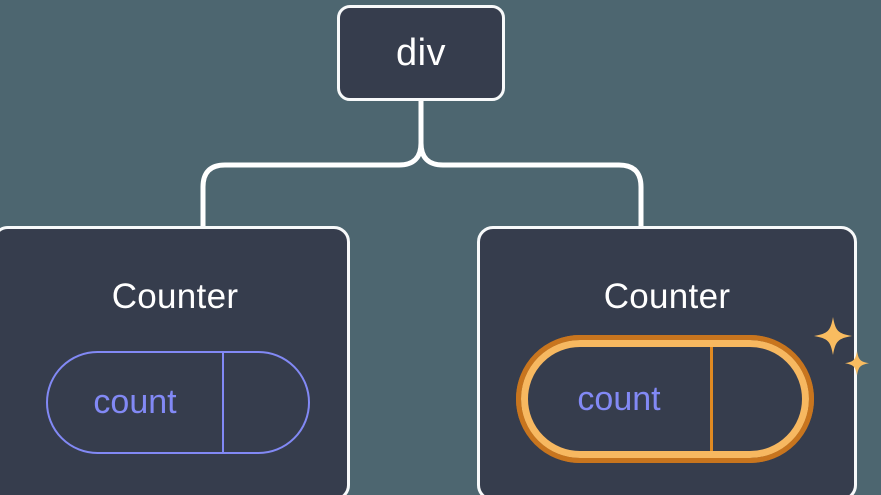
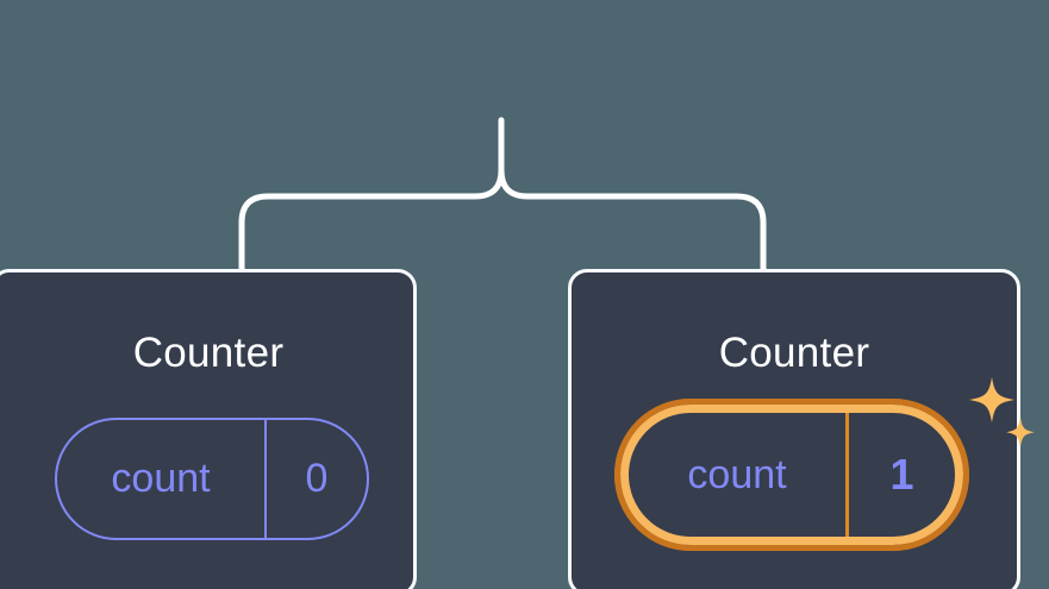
- div
  Counter
  count
+ 0
  Counter
  count
+ 1
